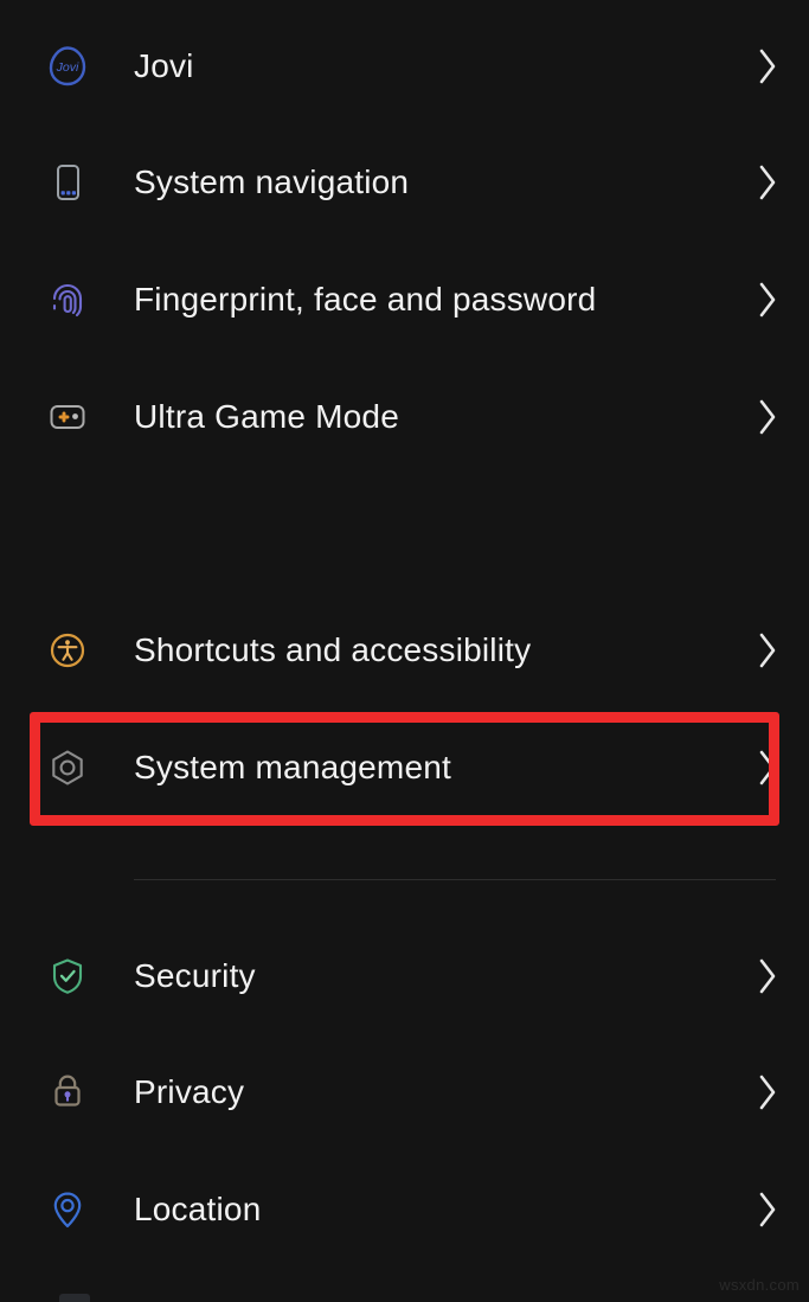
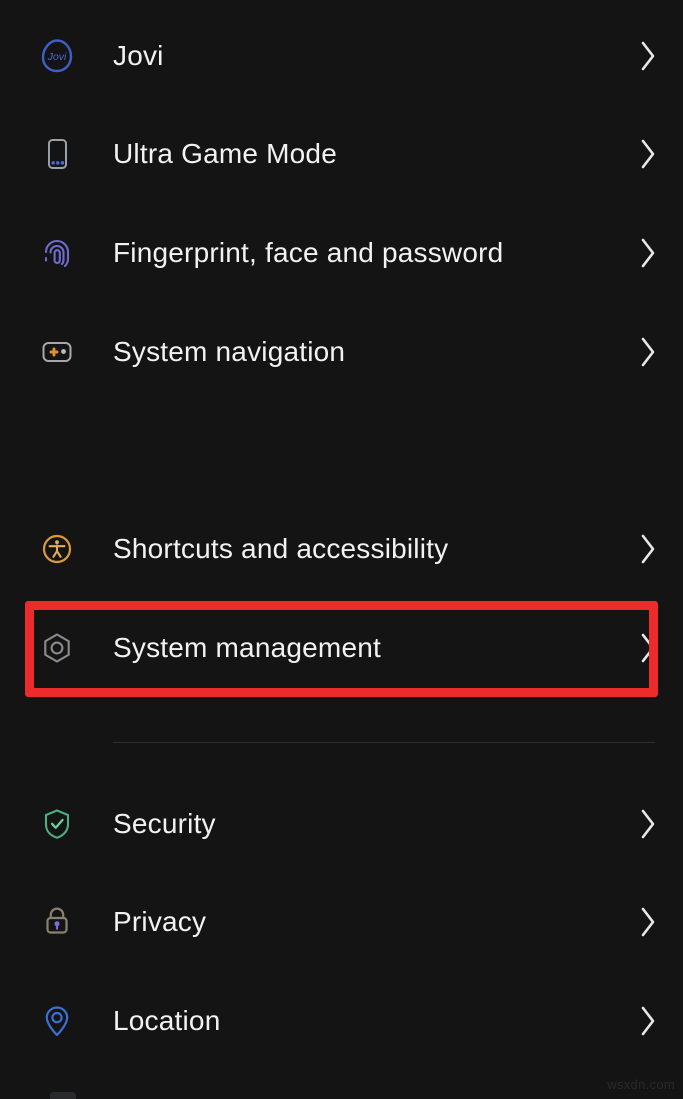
  Jovi
  Jovi
- System navigation
+ Ultra Game Mode
  Fingerprint, face and password
- Ultra Game Mode
+ System navigation
  Shortcuts and accessibility
  System management
  Security
  Privacy
  Location
